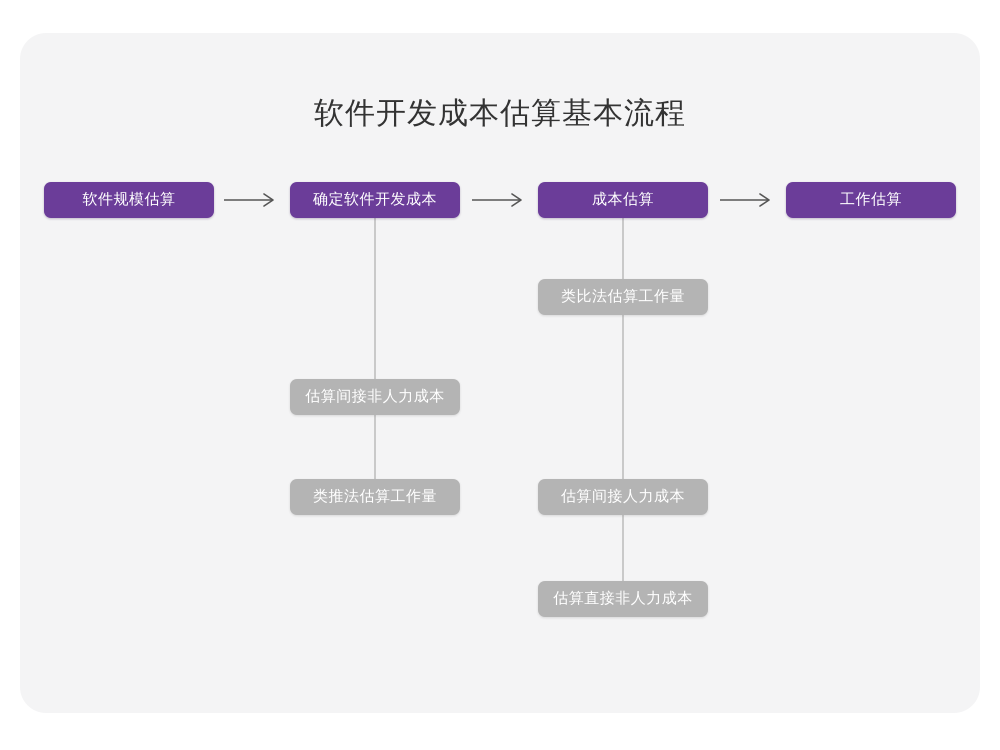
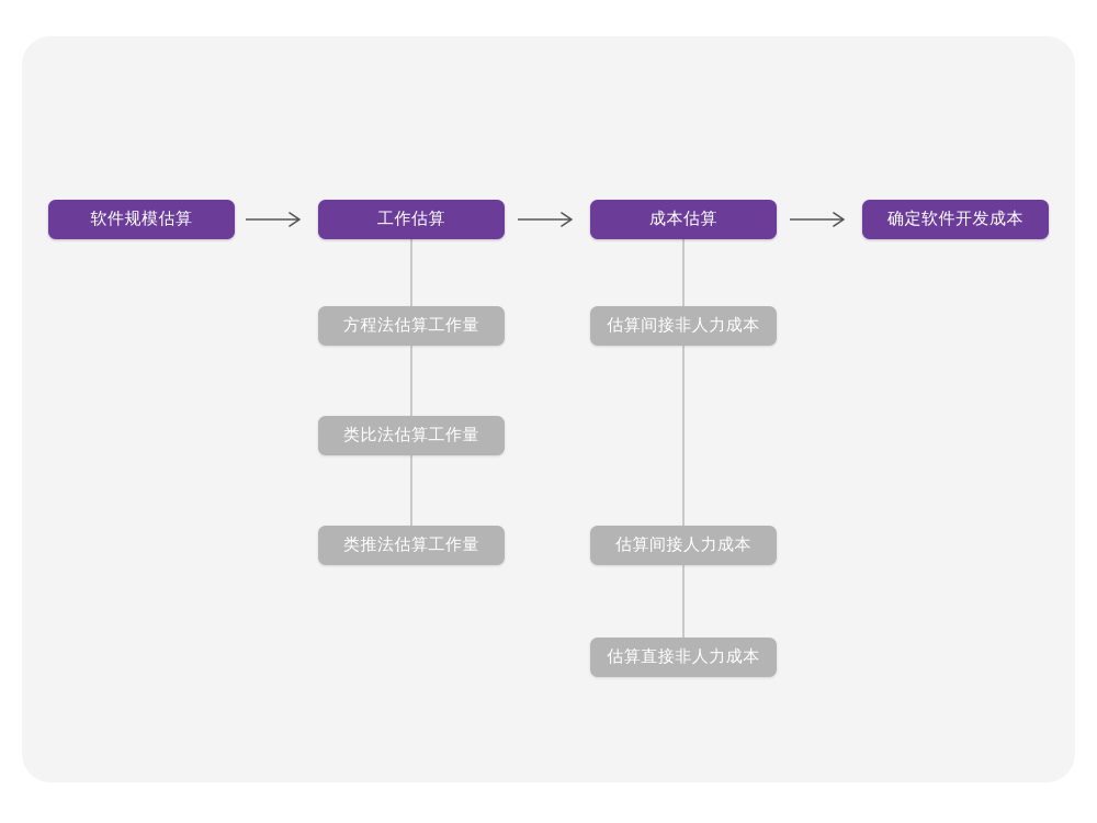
- 软件开发成本估算基本流程
  软件规模估算
- 确定软件开发成本
+ 工作估算
  成本估算
- 工作估算
+ 确定软件开发成本
+ 方程法估算工作量
- 估算间接非人力成本
+ 类比法估算工作量
  类推法估算工作量
- 类比法估算工作量
+ 估算间接非人力成本
  估算间接人力成本
  估算直接非人力成本
